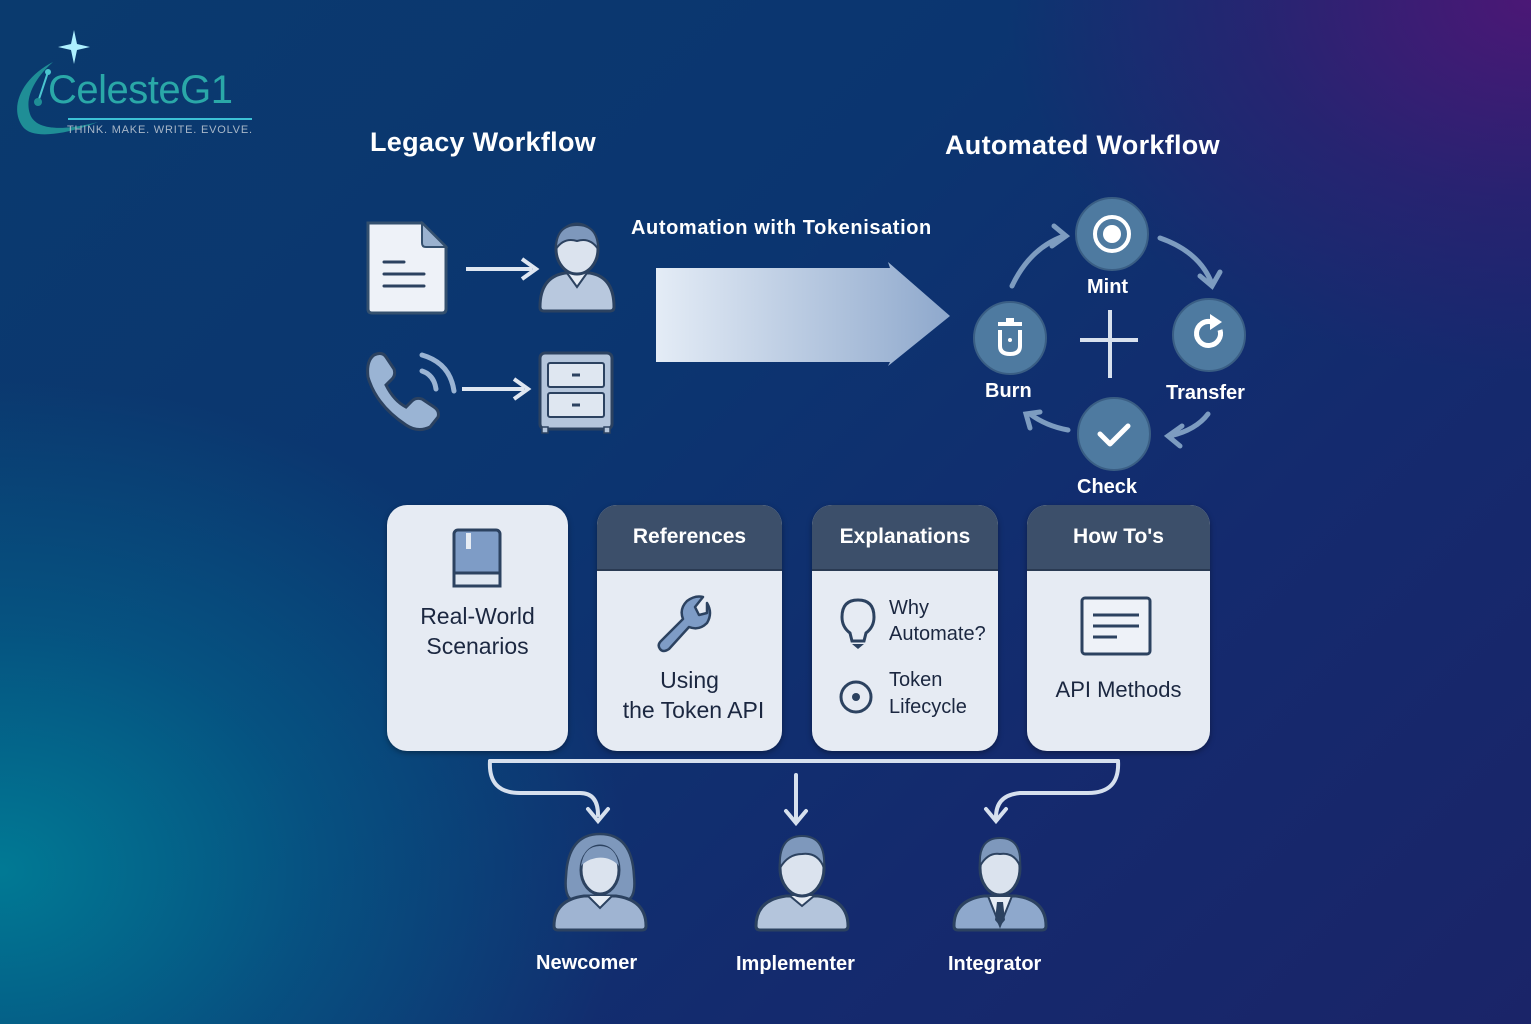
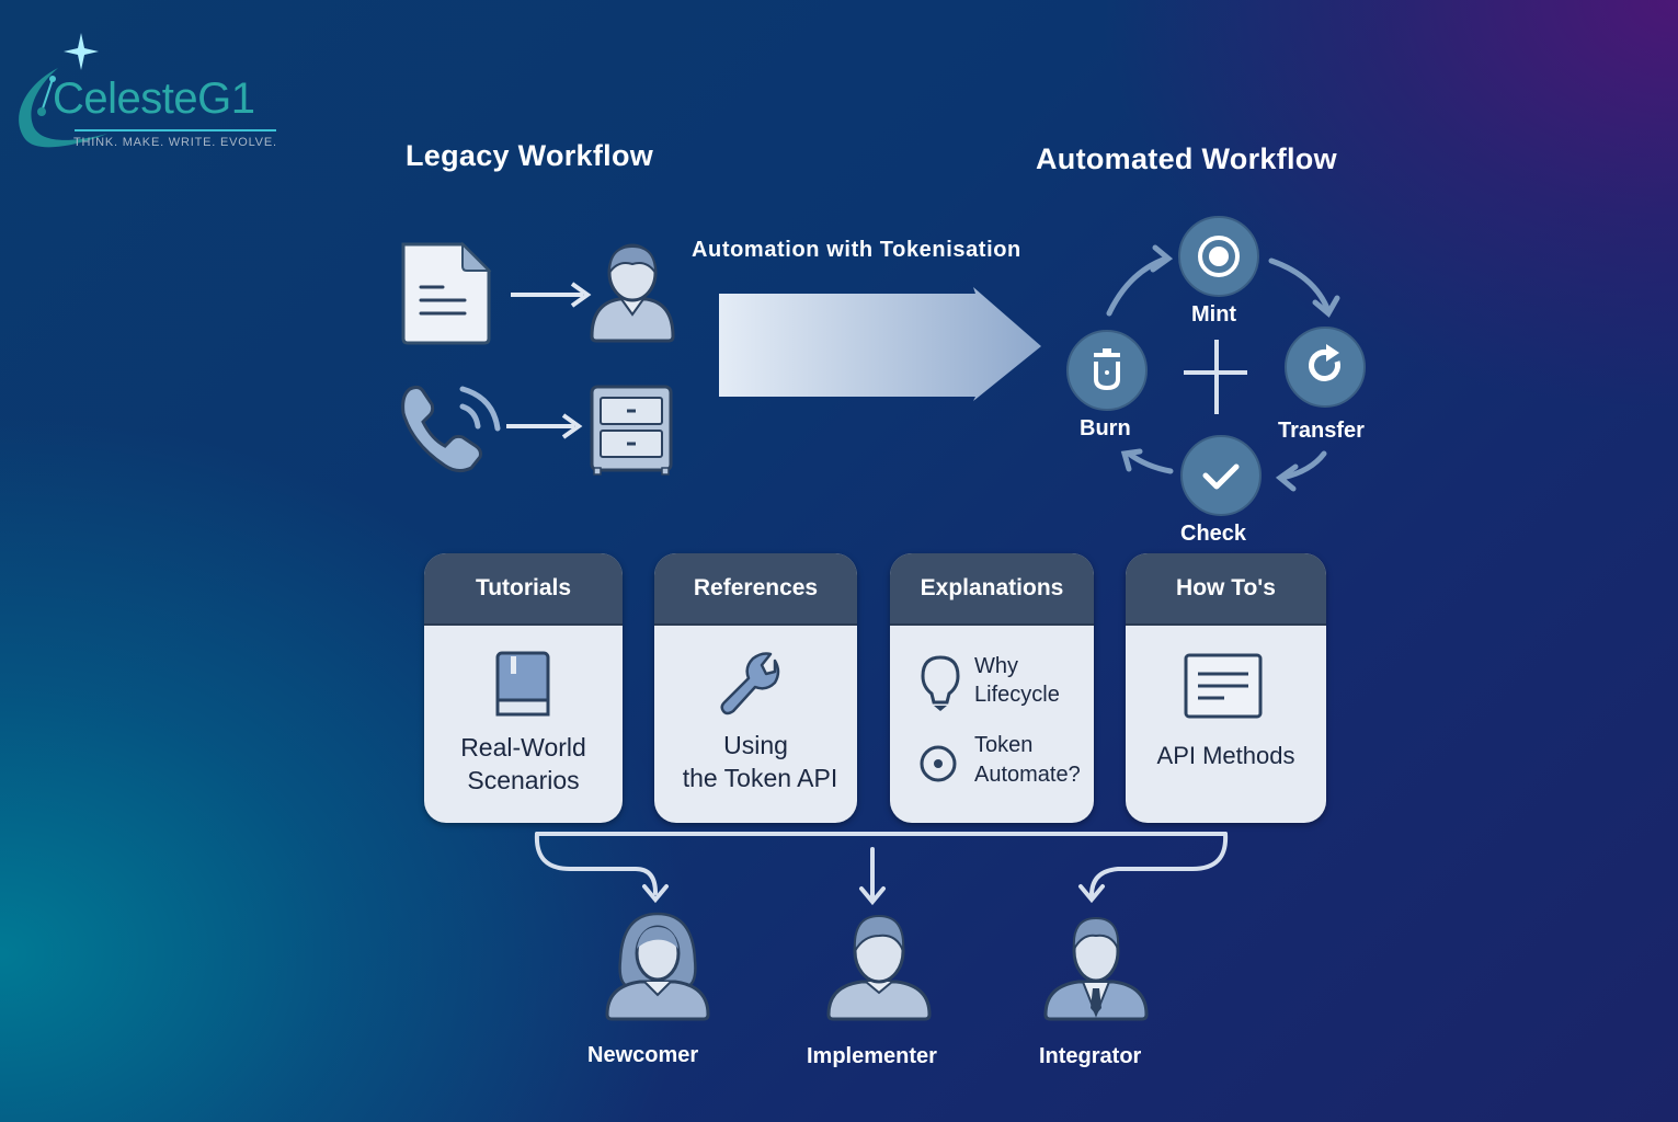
  CelesteG1
  THINK. MAKE. WRITE. EVOLVE.
  Legacy Workflow
  Automation with Tokenisation
  Automated Workflow
  Mint
  Transfer
  Check
  Burn
+ Tutorials
  Real-World
  Scenarios
  References
  Using
  the Token API
  Explanations
  Why
- Automate?
+ Lifecycle
  Token
- Lifecycle
+ Automate?
  How To's
  API Methods
  Newcomer
  Implementer
  Integrator
